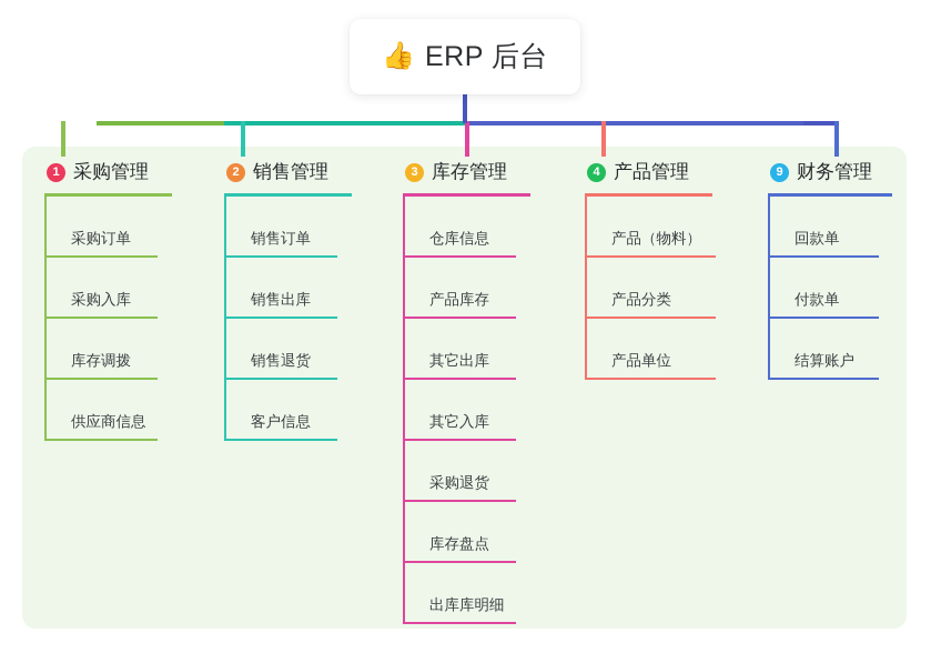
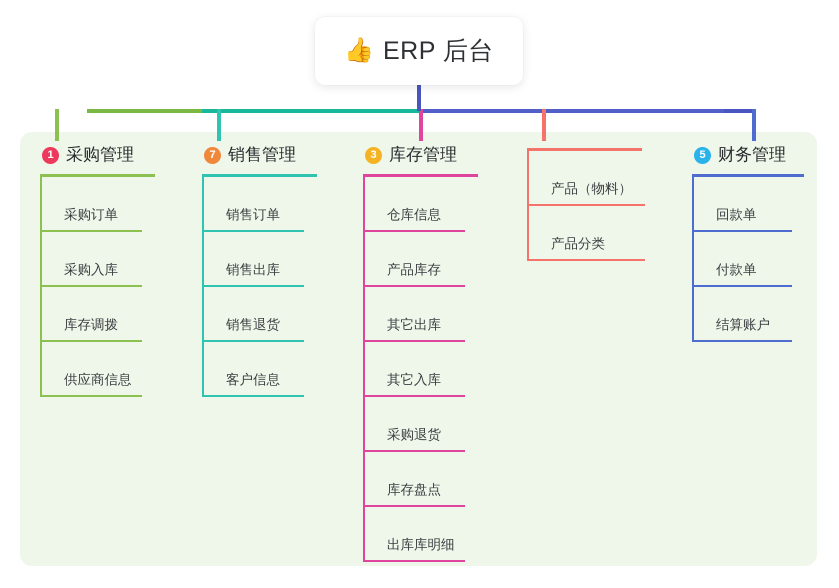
  👍
  ERP 后台
  1
  采购管理
  采购订单
  采购入库
  库存调拨
  供应商信息
- 2
+ 7
  销售管理
  销售订单
  销售出库
  销售退货
  客户信息
  3
  库存管理
  仓库信息
  产品库存
  其它出库
  其它入库
  采购退货
  库存盘点
  出库库明细
- 4
- 产品管理
  产品（物料）
  产品分类
- 产品单位
- 9
+ 5
  财务管理
  回款单
  付款单
  结算账户
